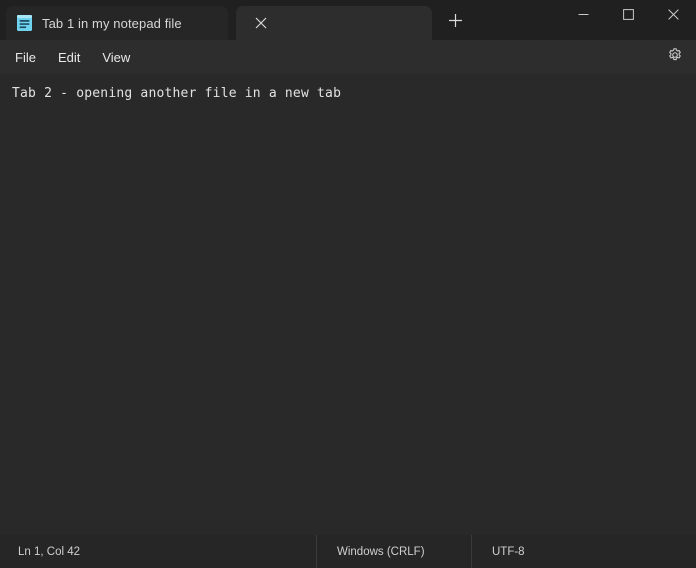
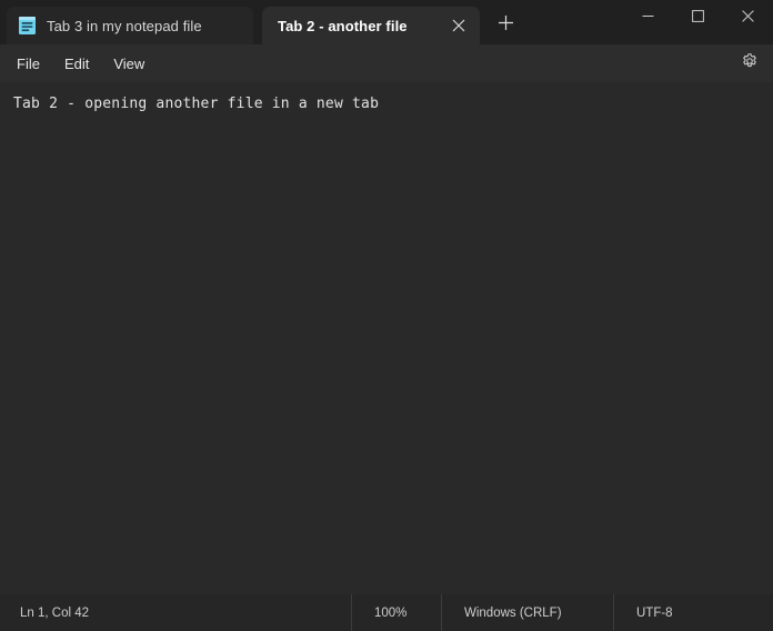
- Tab 1 in my notepad file
+ Tab 3 in my notepad file
+ Tab 2 - another file
  File
  Edit
  View
  Tab 2 - opening another file in a new tab
  Ln 1, Col 42
+ 100%
  Windows (CRLF)
  UTF-8
